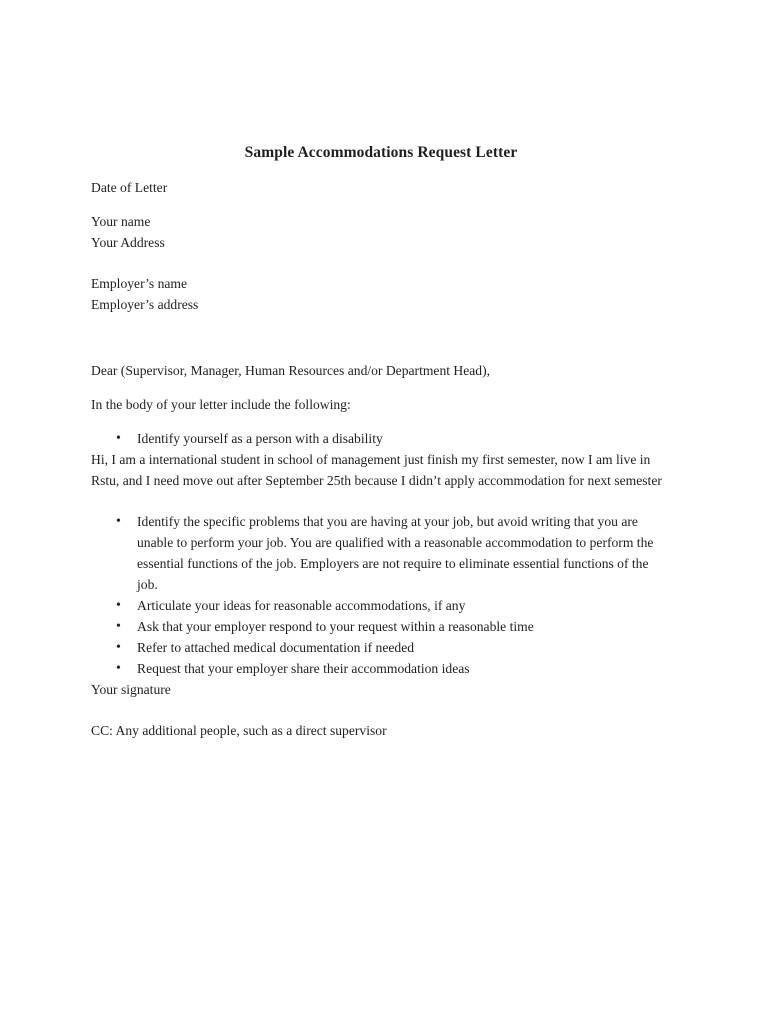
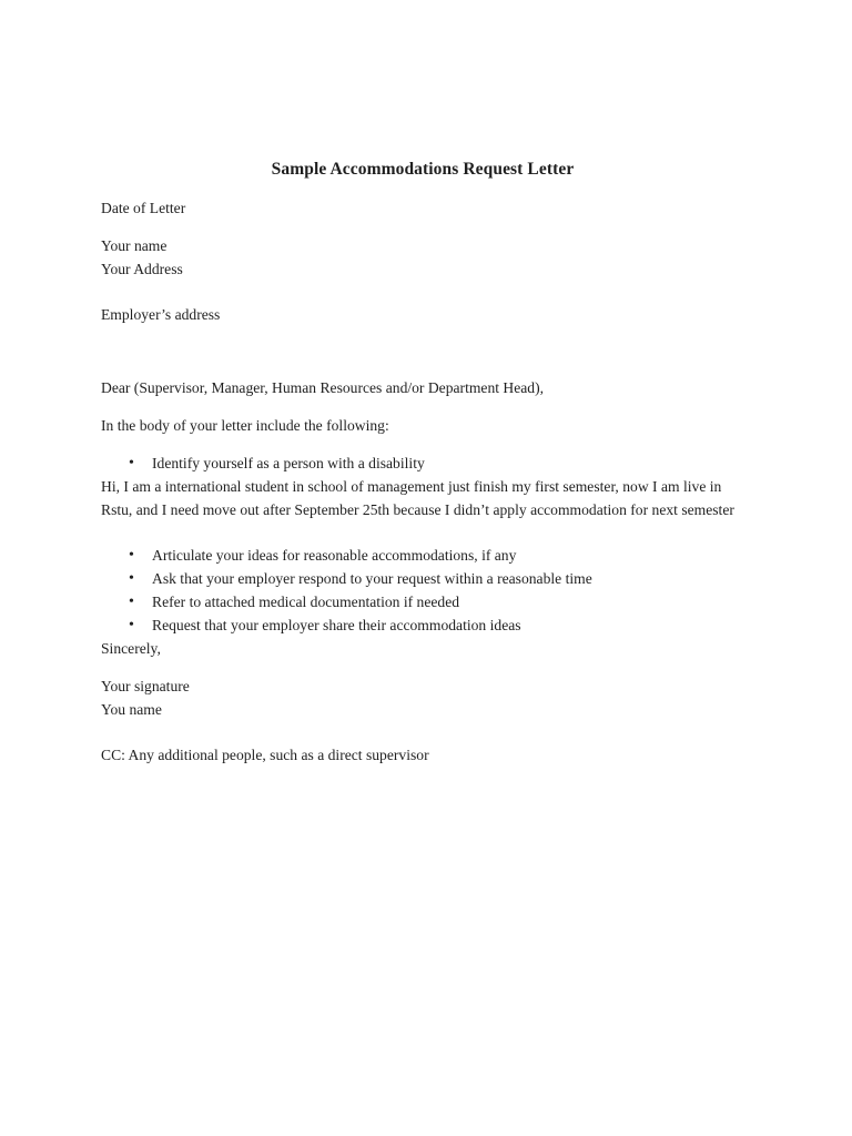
  Sample Accommodations Request Letter
  Date of Letter
  Your name
  Your Address
- Employer’s name
  Employer’s address
  Dear (Supervisor, Manager, Human Resources and/or Department Head),
  In the body of your letter include the following:
  Identify yourself as a person with a disability
  Hi, I am a international student in school of management just finish my first semester, now I am live in Rstu, and I need move out after September 25th because I didn’t apply accommodation for next semester
- Identify the specific problems that you are having at your job, but avoid writing that you are unable to perform your job. You are qualified with a reasonable accommodation to perform the essential functions of the job. Employers are not require to eliminate essential functions of the job.
  Articulate your ideas for reasonable accommodations, if any
  Ask that your employer respond to your request within a reasonable time
  Refer to attached medical documentation if needed
  Request that your employer share their accommodation ideas
+ Sincerely,
  Your signature
+ You name
  CC: Any additional people, such as a direct supervisor
